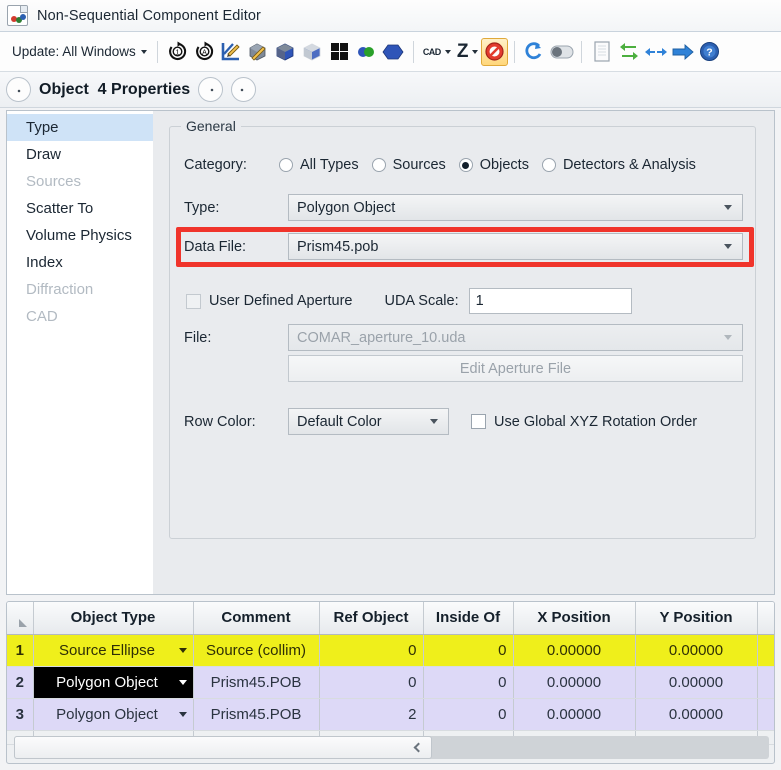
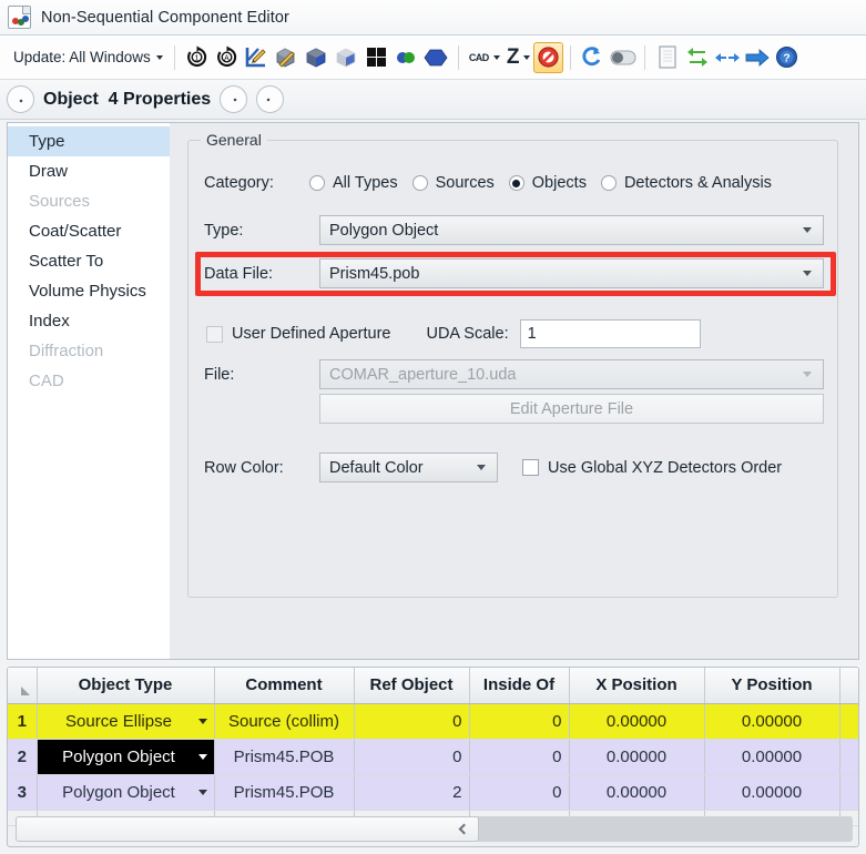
  Non-Sequential Component Editor
  Update: All Windows
  1
  CAD
  Z
  ?
  Object 4 Properties
  Type
  Draw
  Sources
+ Coat/Scatter
  Scatter To
  Volume Physics
  Index
  Diffraction
  CAD
  General
  Category:
  All Types
  Sources
  Objects
  Detectors & Analysis
  Type:
  Polygon Object
  Data File:
  Prism45.pob
  User Defined Aperture
  UDA Scale:
  1
  File:
  COMAR_aperture_10.uda
  Edit Aperture File
  Row Color:
  Default Color
- Use Global XYZ Rotation Order
+ Use Global XYZ Detectors Order
  	Object Type	Comment	Ref Object	Inside Of	X Position	Y Position
  1	Source Ellipse	Source (collim)	0	0	0.00000	0.00000
  2	Polygon Object	Prism45.POB	0	0	0.00000	0.00000
  3	Polygon Object	Prism45.POB	2	0	0.00000	0.00000
